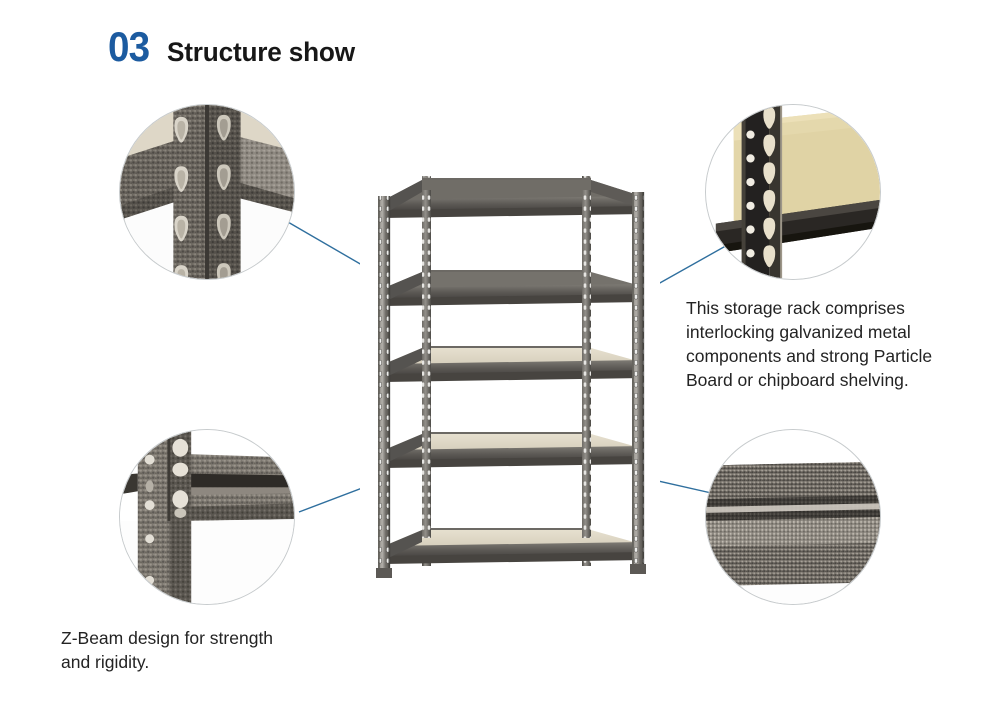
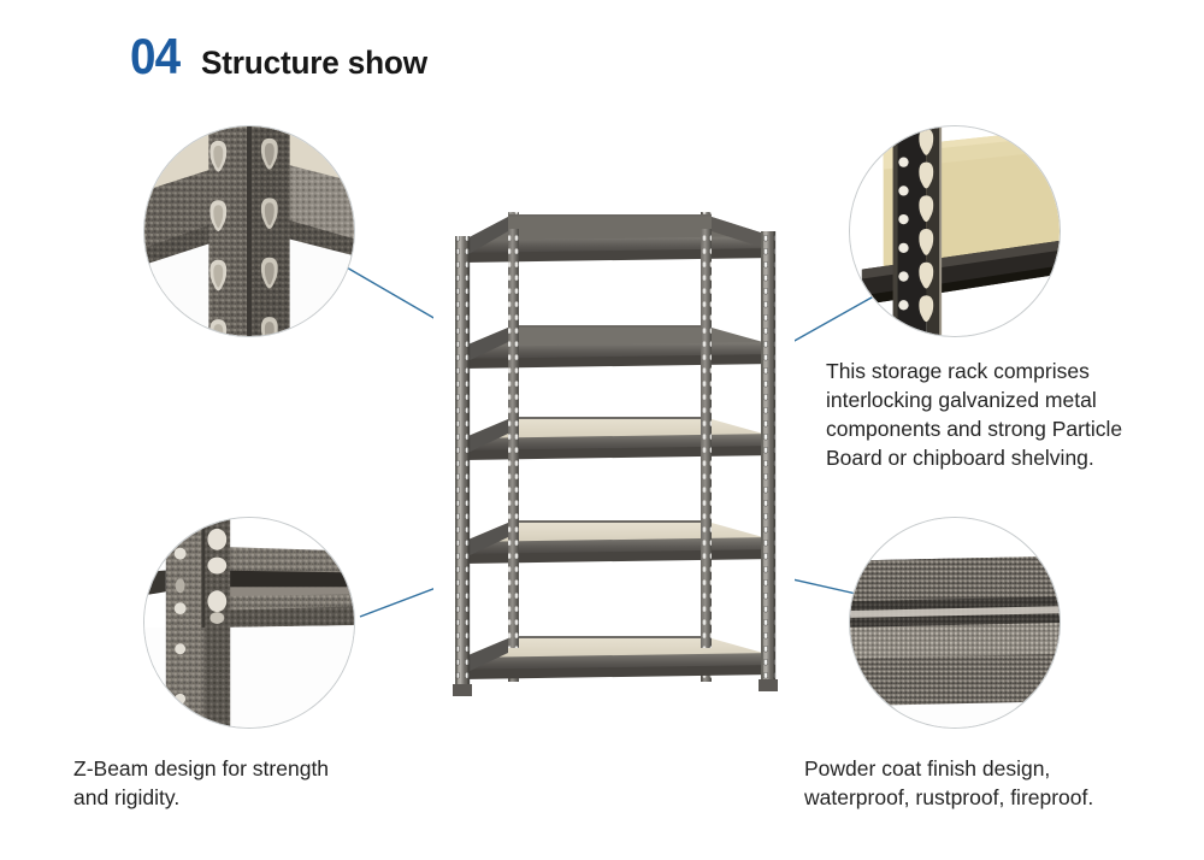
- 03
+ 04
  Structure show
  This storage rack comprises
  interlocking galvanized metal
  components and strong Particle
  Board or chipboard shelving.
  Z-Beam design for strength
  and rigidity.
+ Powder coat finish design,
+ waterproof, rustproof, fireproof.
